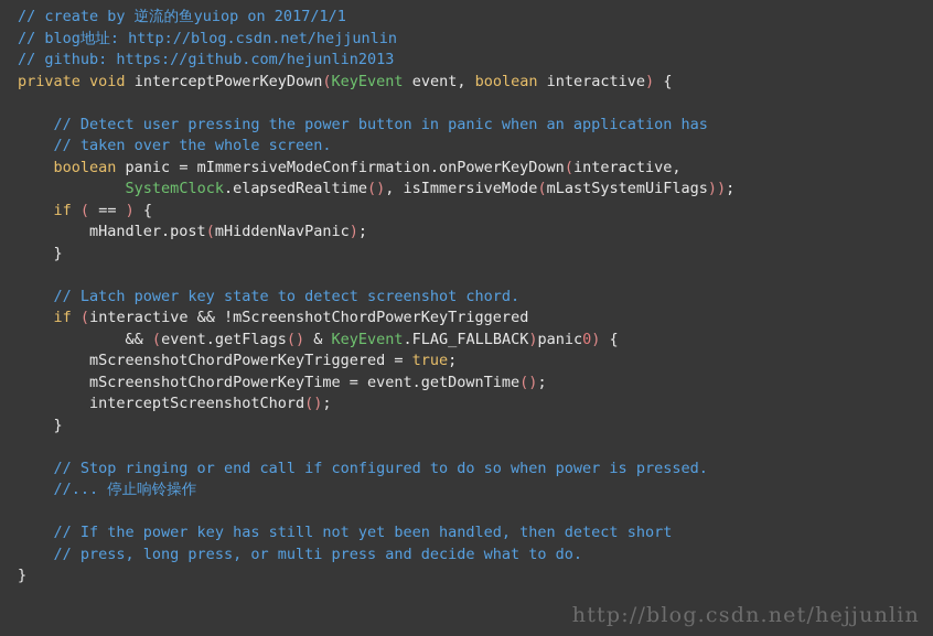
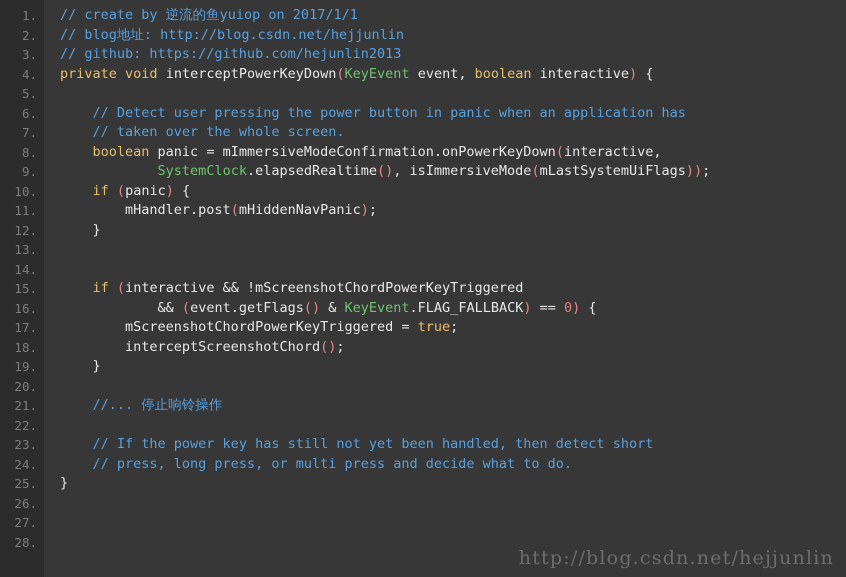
+ 1.
+ 2.
+ 3.
+ 4.
+ 5.
+ 6.
+ 7.
+ 8.
+ 9.
+ 10.
+ 11.
+ 12.
+ 13.
+ 14.
+ 15.
+ 16.
+ 17.
+ 18.
+ 19.
+ 20.
+ 21.
+ 22.
+ 23.
+ 24.
+ 25.
+ 26.
+ 27.
+ 28.
  // create by 逆流的鱼yuiop on 2017/1/1
  // blog地址: http://blog.csdn.net/hejjunlin
  // github: https://github.com/hejunlin2013
  private void interceptPowerKeyDown(KeyEvent event, boolean interactive) {
  // Detect user pressing the power button in panic when an application has
  // taken over the whole screen.
  boolean panic = mImmersiveModeConfirmation.onPowerKeyDown(interactive,
  SystemClock.elapsedRealtime(), isImmersiveMode(mLastSystemUiFlags));
- if ( == ) {
+ if (panic) {
  mHandler.post(mHiddenNavPanic);
  }
- // Latch power key state to detect screenshot chord.
  if (interactive && !mScreenshotChordPowerKeyTriggered
- && (event.getFlags() & KeyEvent.FLAG_FALLBACK)panic0) {
+ && (event.getFlags() & KeyEvent.FLAG_FALLBACK) == 0) {
  mScreenshotChordPowerKeyTriggered = true;
- mScreenshotChordPowerKeyTime = event.getDownTime();
  interceptScreenshotChord();
  }
- // Stop ringing or end call if configured to do so when power is pressed.
  //... 停止响铃操作
  // If the power key has still not yet been handled, then detect short
  // press, long press, or multi press and decide what to do.
  }
  http://blog.csdn.net/hejjunlin
